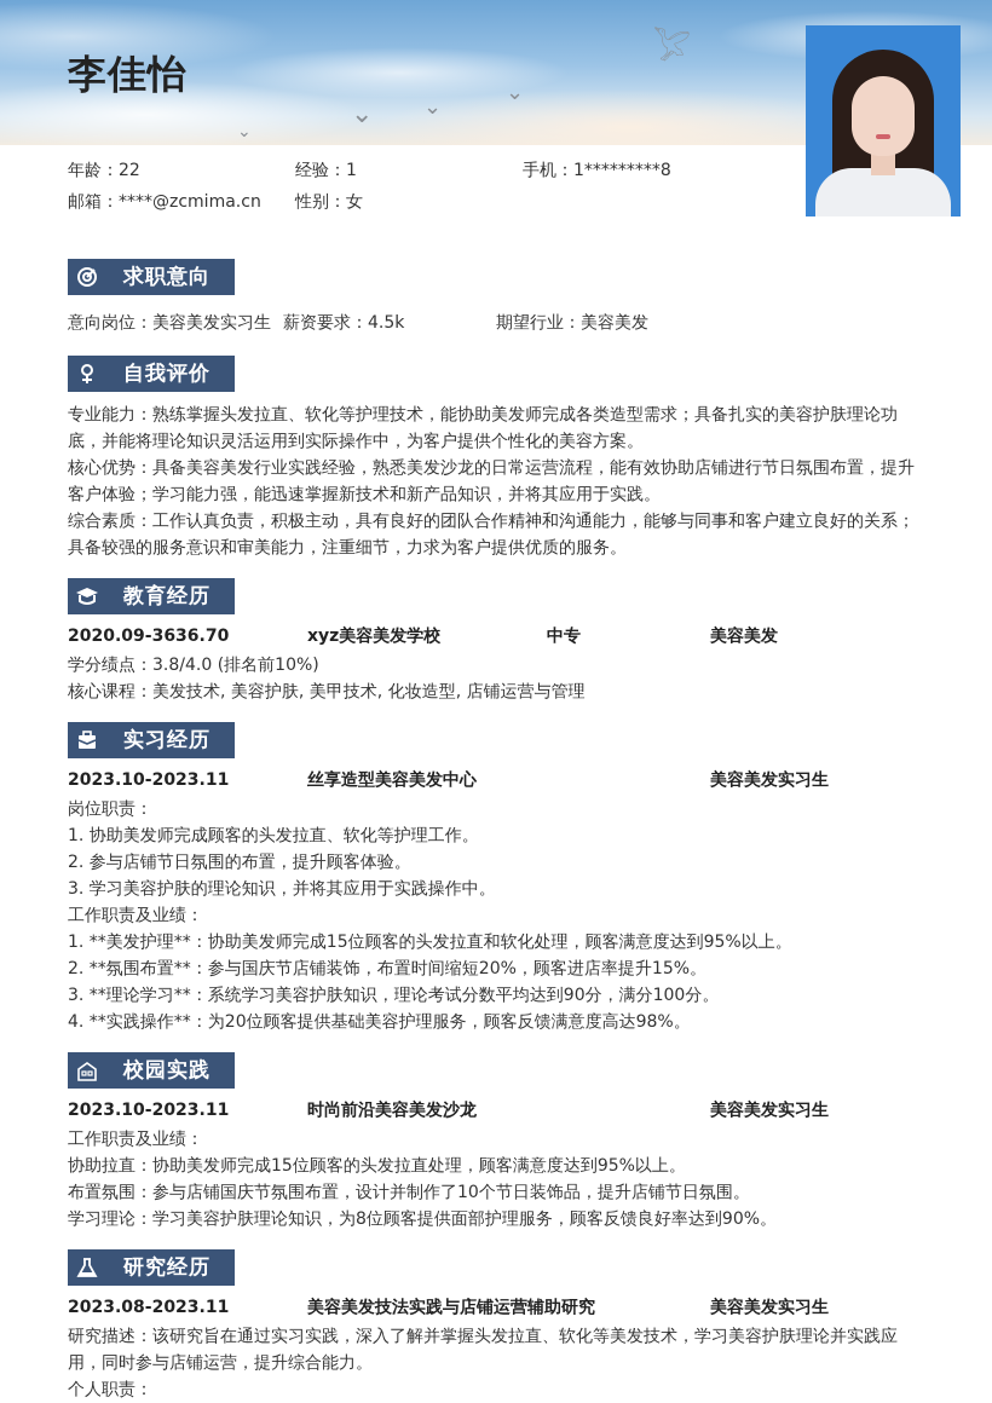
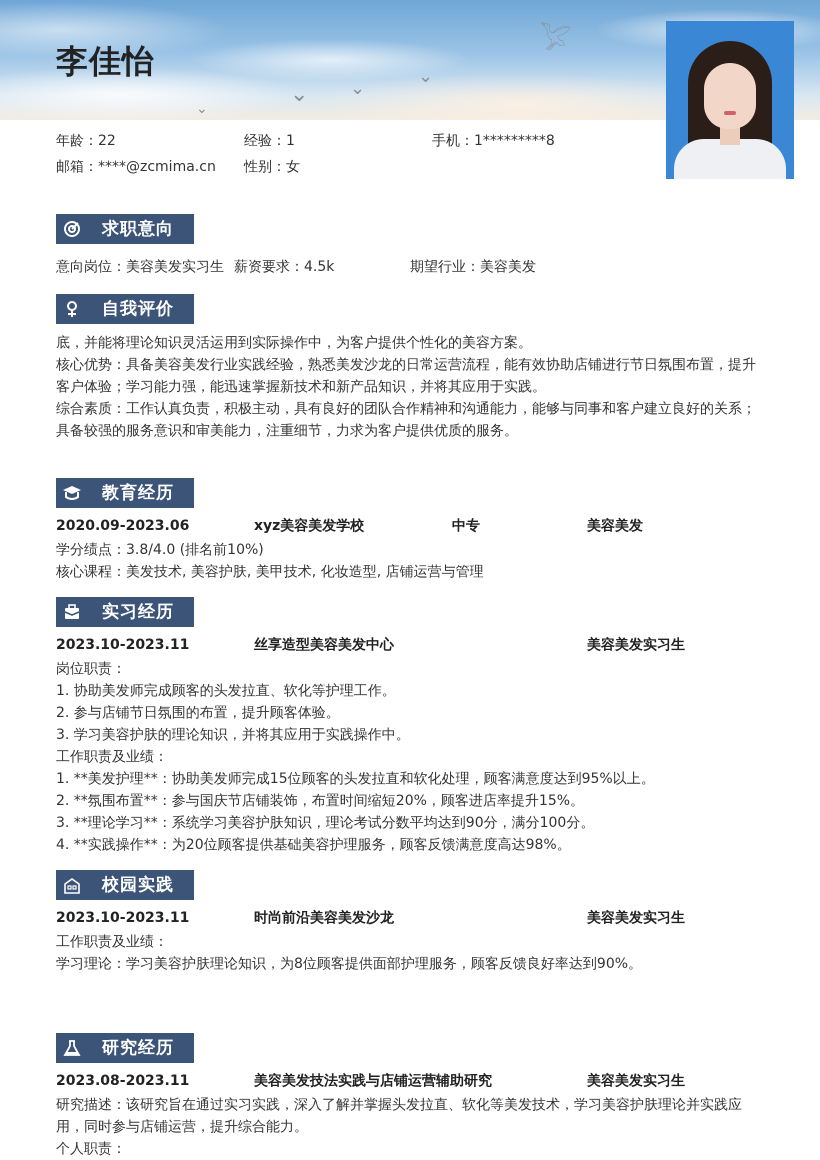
  𓅯
  ⌄
  ⌄
  ⌄
  ⌄
  李佳怡
  年龄：22
  经验：1
  手机：1*********8
  邮箱：****@zcmima.cn
  性别：女
  求职意向
  意向岗位：美容美发实习生
  薪资要求：4.5k
  期望行业：美容美发
  自我评价
- 专业能力：熟练掌握头发拉直、软化等护理技术，能协助美发师完成各类造型需求；具备扎实的美容护肤理论功
  底，并能将理论知识灵活运用到实际操作中，为客户提供个性化的美容方案。
  核心优势：具备美容美发行业实践经验，熟悉美发沙龙的日常运营流程，能有效协助店铺进行节日氛围布置，提升
  客户体验；学习能力强，能迅速掌握新技术和新产品知识，并将其应用于实践。
  综合素质：工作认真负责，积极主动，具有良好的团队合作精神和沟通能力，能够与同事和客户建立良好的关系；
  具备较强的服务意识和审美能力，注重细节，力求为客户提供优质的服务。
  教育经历
- 2020.09-3636.70
+ 2020.09-2023.06
  xyz美容美发学校
  中专
  美容美发
  学分绩点：3.8/4.0 (排名前10%)
  核心课程：美发技术, 美容护肤, 美甲技术, 化妆造型, 店铺运营与管理
  实习经历
  2023.10-2023.11
  丝享造型美容美发中心
  美容美发实习生
  岗位职责：
  1. 协助美发师完成顾客的头发拉直、软化等护理工作。
  2. 参与店铺节日氛围的布置，提升顾客体验。
  3. 学习美容护肤的理论知识，并将其应用于实践操作中。
  工作职责及业绩：
  1. **美发护理**：协助美发师完成15位顾客的头发拉直和软化处理，顾客满意度达到95%以上。
  2. **氛围布置**：参与国庆节店铺装饰，布置时间缩短20%，顾客进店率提升15%。
  3. **理论学习**：系统学习美容护肤知识，理论考试分数平均达到90分，满分100分。
  4. **实践操作**：为20位顾客提供基础美容护理服务，顾客反馈满意度高达98%。
  校园实践
  2023.10-2023.11
  时尚前沿美容美发沙龙
  美容美发实习生
  工作职责及业绩：
- 协助拉直：协助美发师完成15位顾客的头发拉直处理，顾客满意度达到95%以上。
- 布置氛围：参与店铺国庆节氛围布置，设计并制作了10个节日装饰品，提升店铺节日氛围。
  学习理论：学习美容护肤理论知识，为8位顾客提供面部护理服务，顾客反馈良好率达到90%。
  研究经历
  2023.08-2023.11
  美容美发技法实践与店铺运营辅助研究
  美容美发实习生
  研究描述：该研究旨在通过实习实践，深入了解并掌握头发拉直、软化等美发技术，学习美容护肤理论并实践应
  用，同时参与店铺运营，提升综合能力。
  个人职责：
